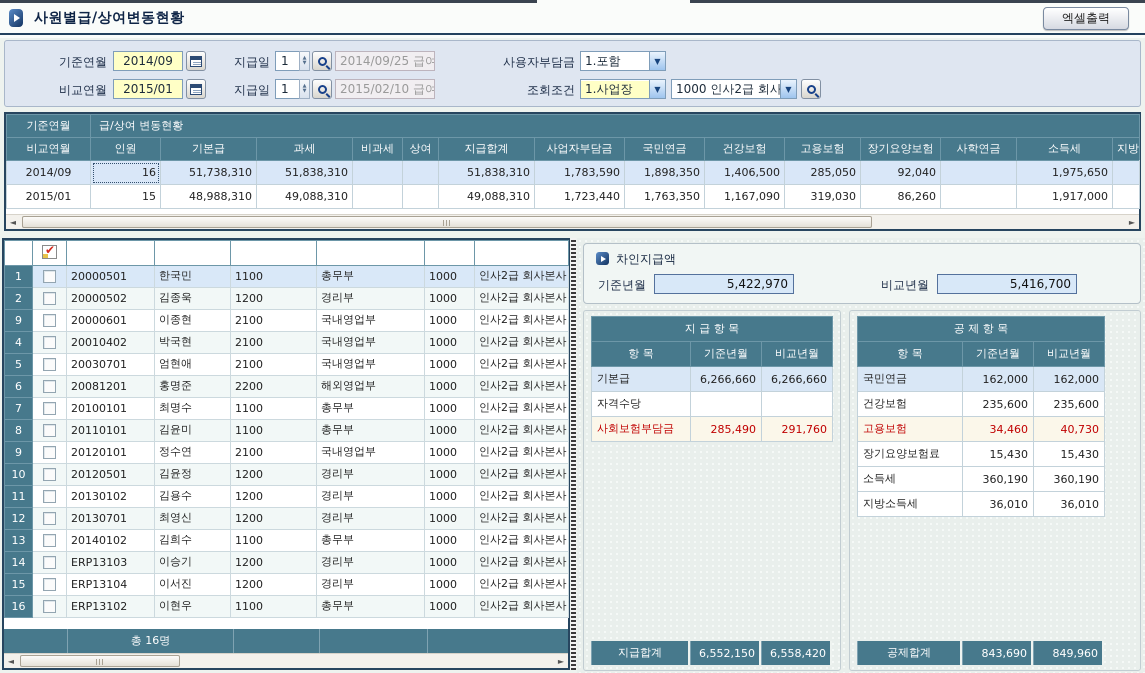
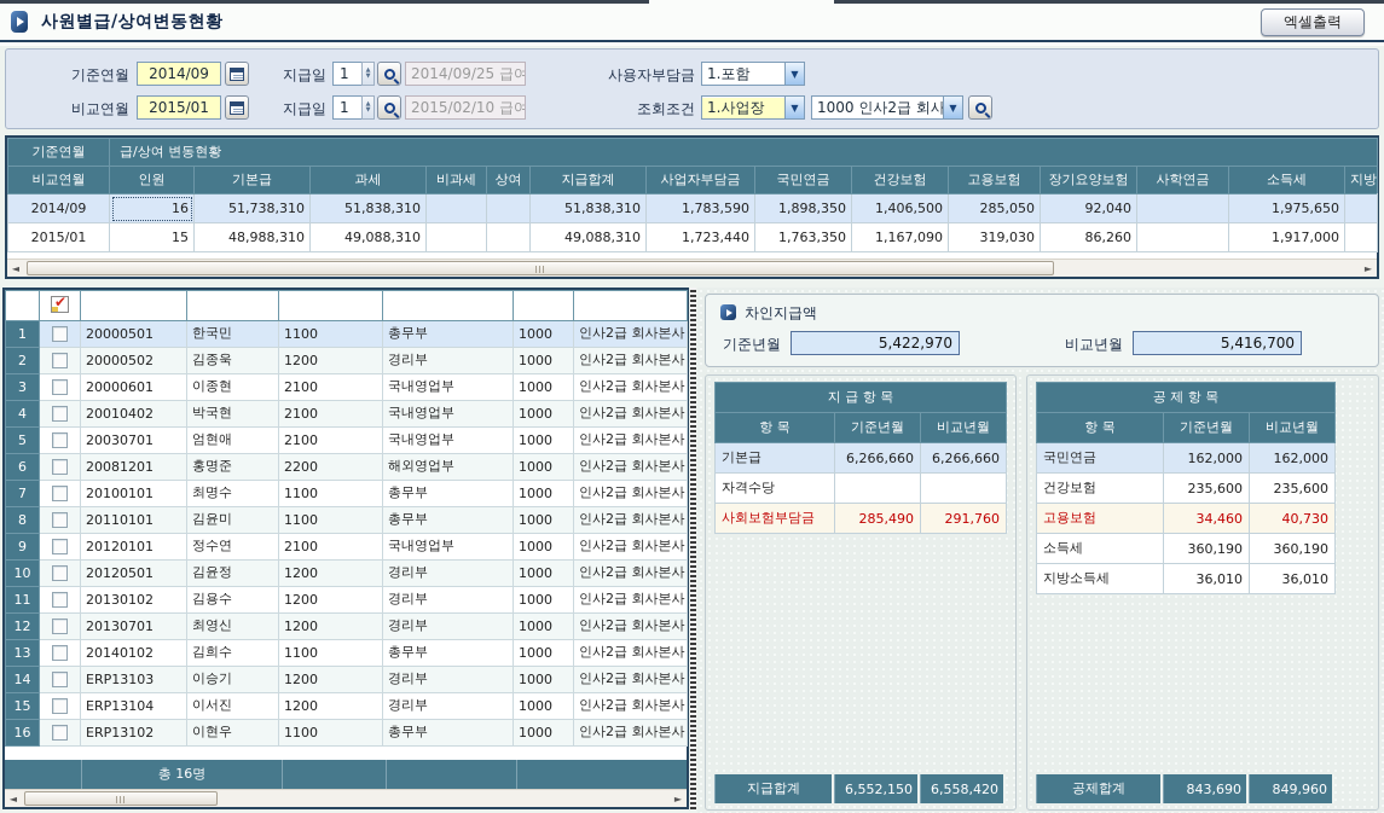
  사원별급/상여변동현황
  엑셀출력
  기준연월
  2014/09
  지급일
  1
  2014/09/25 급여
  사용자부담금
  1.포함
  ▼
  비교연월
  2015/01
  지급일
  1
  2015/02/10 급여
  조회조건
  1.사업장
  ▼
  1000 인사2급 회사
  ▼
  기준연월	급/상여 변동현황
  비교연월	인원	기본급	과세	비과세	상여	지급합계	사업자부담금	국민연금	건강보험	고용보험	장기요양보험	사학연금	소득세	지방
  2014/09	16	51,738,310	51,838,310			51,838,310	1,783,590	1,898,350	1,406,500	285,050	92,040		1,975,650
  2015/01	15	48,988,310	49,088,310			49,088,310	1,723,440	1,763,350	1,167,090	319,030	86,260		1,917,000
  ◄
  ►
  1		20000501	한국민	1100	총무부	1000	인사2급 회사본사
  2		20000502	김종욱	1200	경리부	1000	인사2급 회사본사
- 9		20000601	이종현	2100	국내영업부	1000	인사2급 회사본사
+ 3		20000601	이종현	2100	국내영업부	1000	인사2급 회사본사
  4		20010402	박국현	2100	국내영업부	1000	인사2급 회사본사
  5		20030701	엄현애	2100	국내영업부	1000	인사2급 회사본사
  6		20081201	홍명준	2200	해외영업부	1000	인사2급 회사본사
  7		20100101	최명수	1100	총무부	1000	인사2급 회사본사
  8		20110101	김윤미	1100	총무부	1000	인사2급 회사본사
  9		20120101	정수연	2100	국내영업부	1000	인사2급 회사본사
  10		20120501	김윤정	1200	경리부	1000	인사2급 회사본사
  11		20130102	김용수	1200	경리부	1000	인사2급 회사본사
  12		20130701	최영신	1200	경리부	1000	인사2급 회사본사
  13		20140102	김희수	1100	총무부	1000	인사2급 회사본사
  14		ERP13103	이승기	1200	경리부	1000	인사2급 회사본사
  15		ERP13104	이서진	1200	경리부	1000	인사2급 회사본사
  16		ERP13102	이현우	1100	총무부	1000	인사2급 회사본사
  총 16명
  ◄
  ►
  차인지급액
  기준년월
  5,422,970
  비교년월
  5,416,700
  지 급 항 목
  항 목	기준년월	비교년월
  기본급	6,266,660	6,266,660
  자격수당
  사회보험부담금	285,490	291,760
  지급합계
  6,552,150
  6,558,420
  공 제 항 목
  항 목	기준년월	비교년월
  국민연금	162,000	162,000
  건강보험	235,600	235,600
  고용보험	34,460	40,730
- 장기요양보험료	15,430	15,430
  소득세	360,190	360,190
  지방소득세	36,010	36,010
  공제합계
  843,690
  849,960
